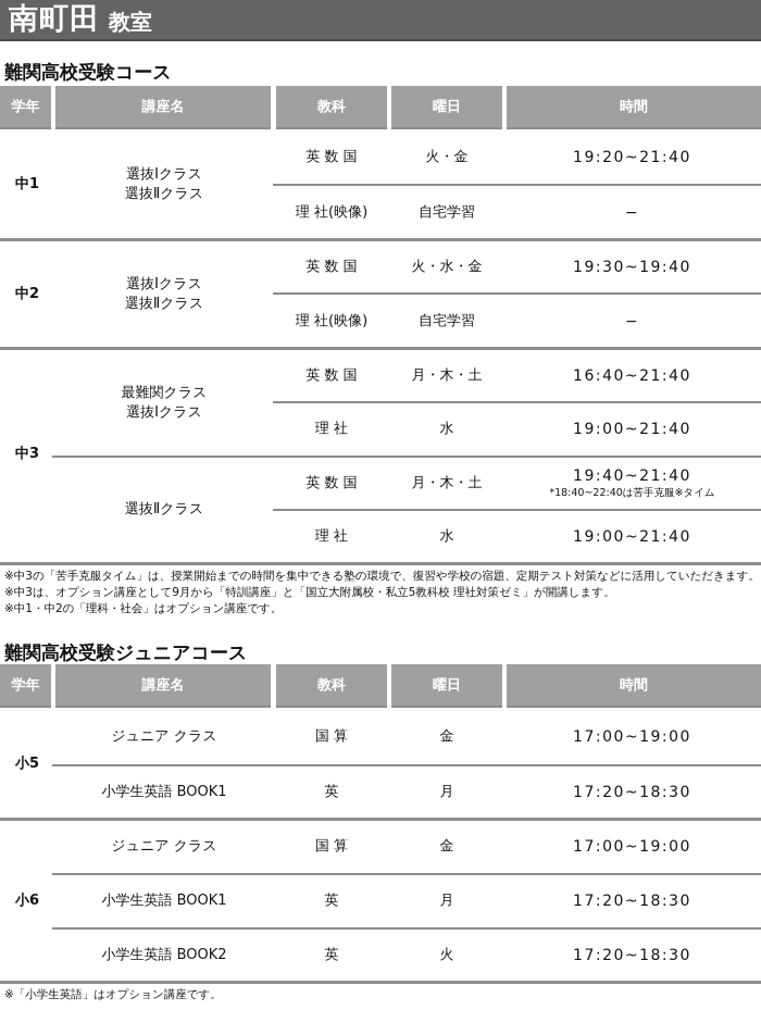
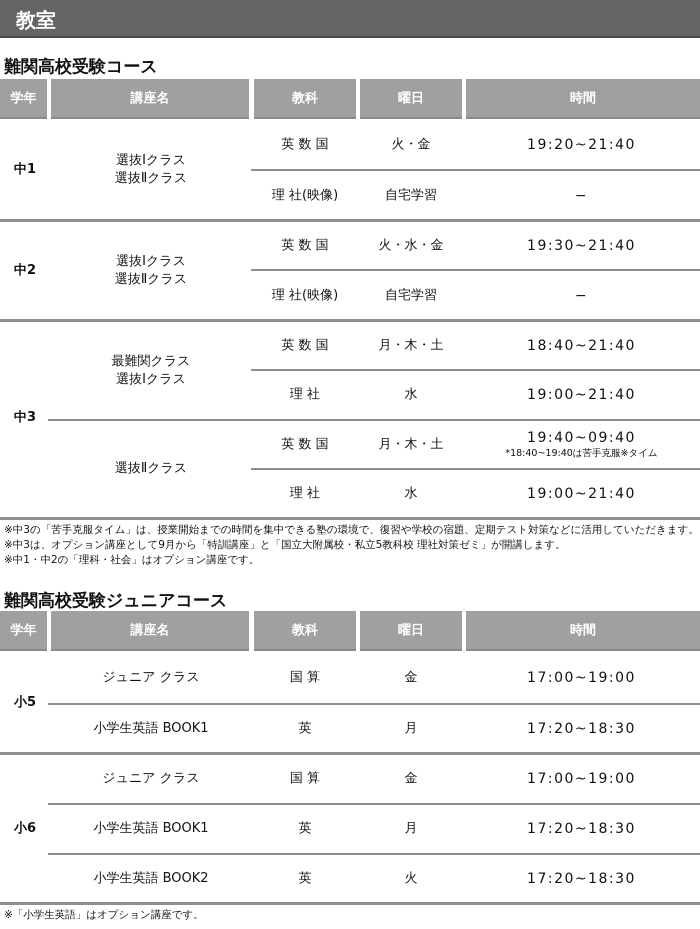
- 南町田
  教室
  難関高校受験コース
  学年
  講座名
  教科
  曜日
  時間
  中1
  選抜Ⅰクラス
  選抜Ⅱクラス
  英 数 国
  火・金
  19:20~21:40
  理 社(映像)
  自宅学習
  −
  中2
  選抜Ⅰクラス
  選抜Ⅱクラス
  英 数 国
  火・水・金
- 19:30~19:40
+ 19:30~21:40
  理 社(映像)
  自宅学習
  −
  中3
  最難関クラス
  選抜Ⅰクラス
  英 数 国
  月・木・土
- 16:40~21:40
+ 18:40~21:40
  理 社
  水
  19:00~21:40
  選抜Ⅱクラス
  英 数 国
  月・木・土
- 19:40~21:40
+ 19:40~09:40
- *18:40~22:40は苦手克服※タイム
+ *18:40~19:40は苦手克服※タイム
  理 社
  水
  19:00~21:40
  ※中3の「苦手克服タイム」は、授業開始までの時間を集中できる塾の環境で、復習や学校の宿題、定期テスト対策などに活用していただきます。
  ※中3は、オプション講座として9月から「特訓講座」と「国立大附属校・私立5教科校 理社対策ゼミ」が開講します。
  ※中1・中2の「理科・社会」はオプション講座です。
  難関高校受験ジュニアコース
  学年
  講座名
  教科
  曜日
  時間
  小5
  ジュニア クラス
  国 算
  金
  17:00~19:00
  小学生英語 BOOK1
  英
  月
  17:20~18:30
  小6
  ジュニア クラス
  国 算
  金
  17:00~19:00
  小学生英語 BOOK1
  英
  月
  17:20~18:30
  小学生英語 BOOK2
  英
  火
  17:20~18:30
  ※「小学生英語」はオプション講座です。
